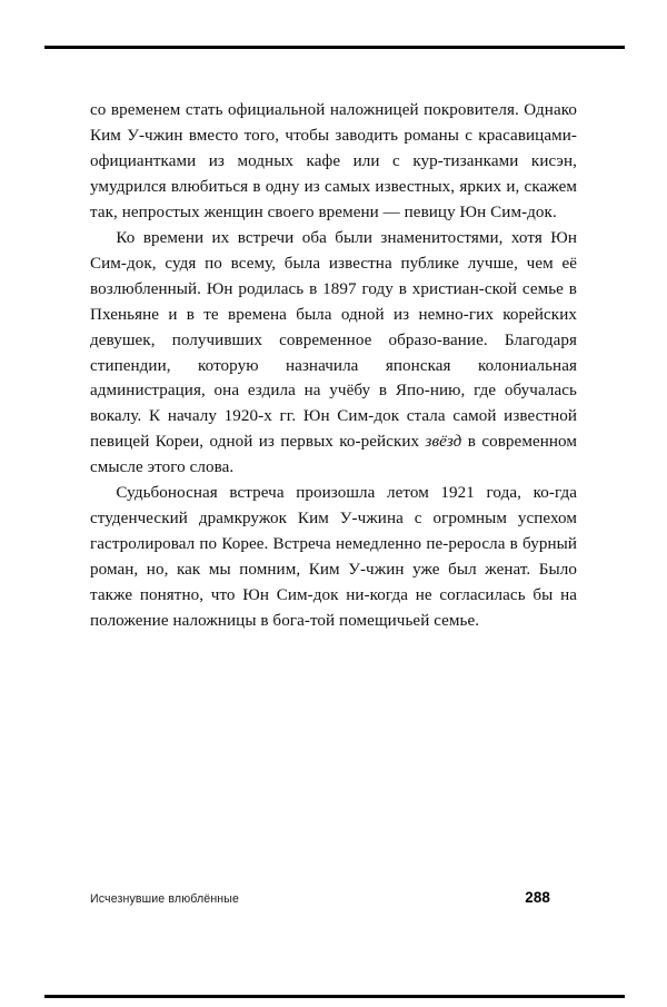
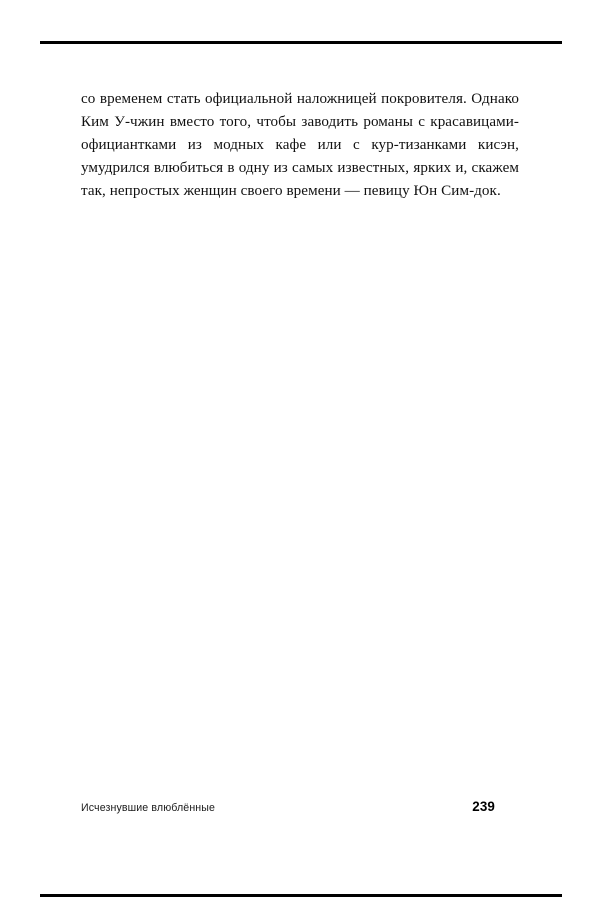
  со временем стать официальной наложницей покровителя. Однако Ким У-чжин вместо того, чтобы заводить романы с красавицами-официантками из модных кафе или с кур-тизанками кисэн, умудрился влюбиться в одну из самых известных, ярких и, скажем так, непростых женщин своего времени — певицу Юн Сим-док.
- Ко времени их встречи оба были знаменитостями, хотя Юн Сим-док, судя по всему, была известна публике лучше, чем её возлюбленный. Юн родилась в 1897 году в христиан-ской семье в Пхеньяне и в те времена была одной из немно-гих корейских девушек, получивших современное образо-вание. Благодаря стипендии, которую назначила японская колониальная администрация, она ездила на учёбу в Япо-нию, где обучалась вокалу. К началу 1920-х гг. Юн Сим-док стала самой известной певицей Кореи, одной из первых ко-рейских звёзд в современном смысле этого слова.
- Судьбоносная встреча произошла летом 1921 года, ко-гда студенческий драмкружок Ким У-чжина с огромным успехом гастролировал по Корее. Встреча немедленно пе-реросла в бурный роман, но, как мы помним, Ким У-чжин уже был женат. Было также понятно, что Юн Сим-док ни-когда не согласилась бы на положение наложницы в бога-той помещичьей семье.
  Исчезнувшие влюблённые
- 288
+ 239
